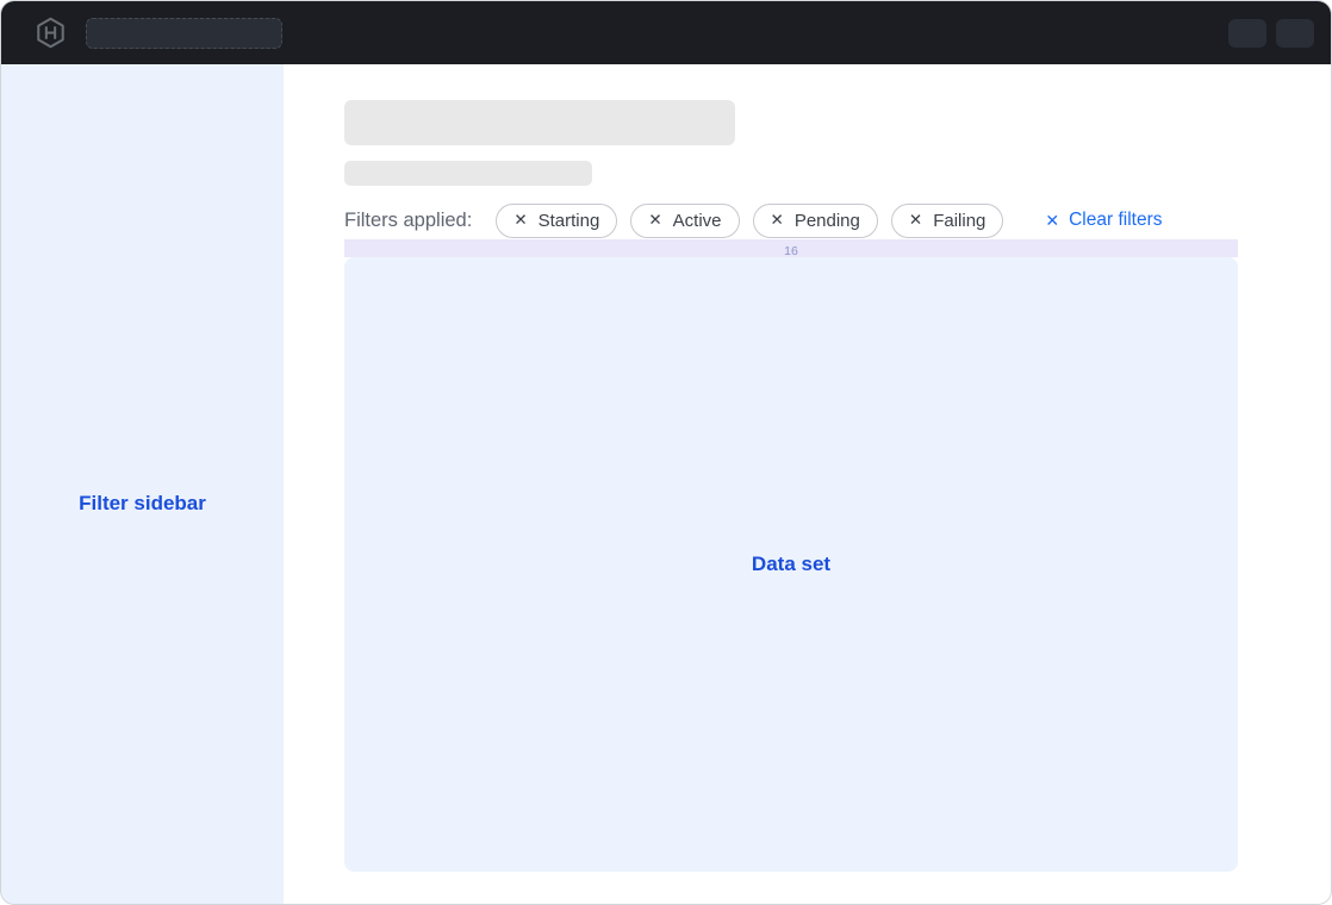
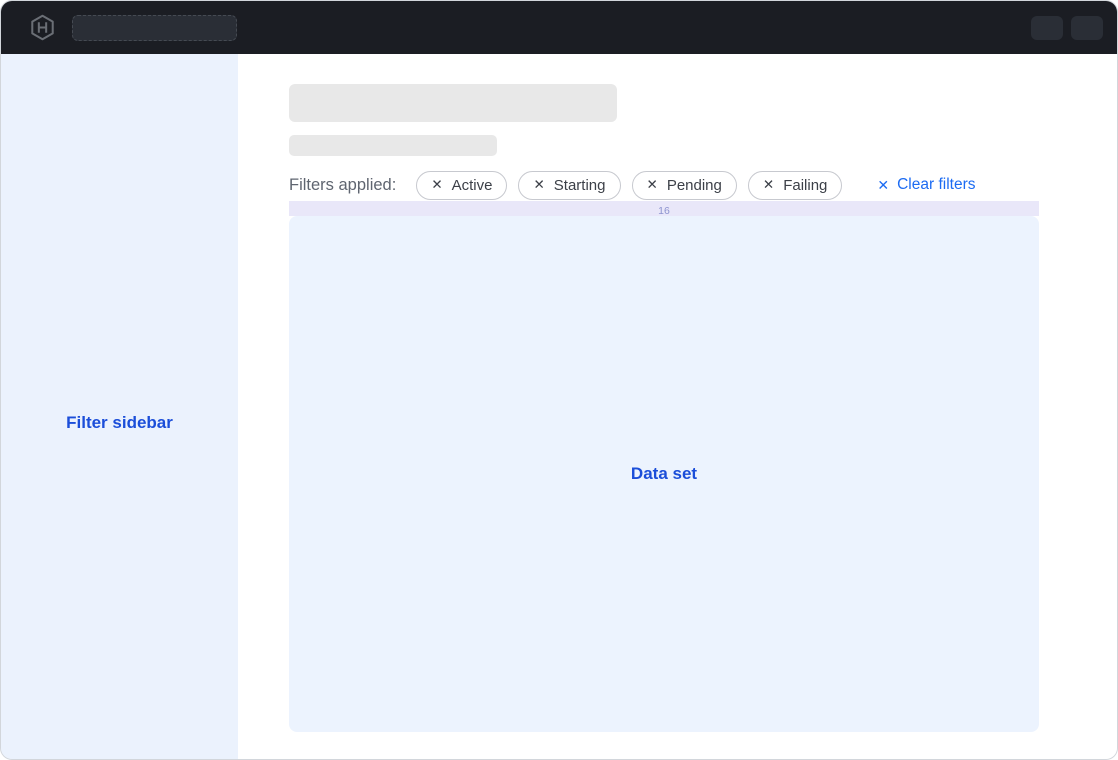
  Filter sidebar
  Filters applied:
  ✕
- Starting
+ Active
  ✕
- Active
+ Starting
  ✕
  Pending
  ✕
  Failing
  ✕
  Clear filters
  16
  Data set
